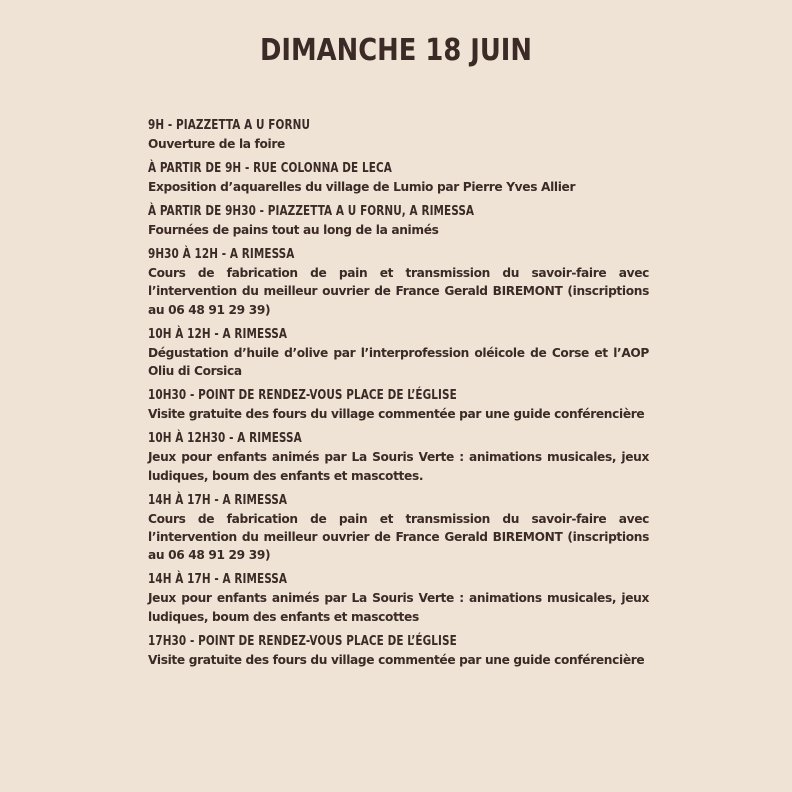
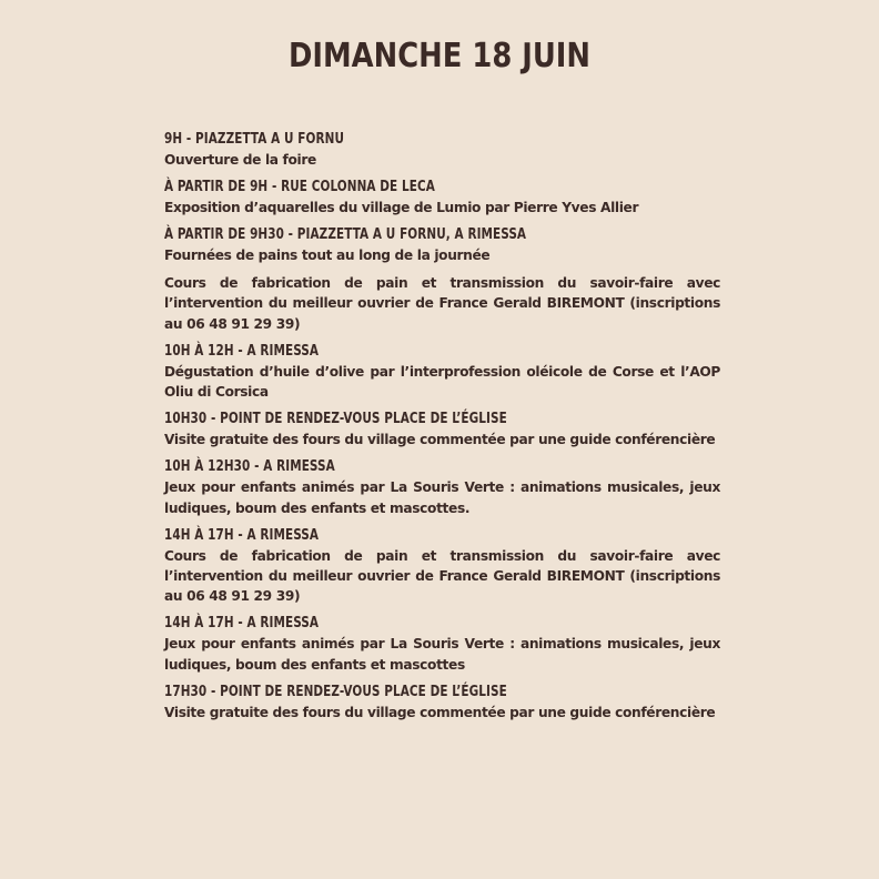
  DIMANCHE 18 JUIN
  9H - PIAZZETTA A U FORNU
  Ouverture de la foire
  À PARTIR DE 9H - RUE COLONNA DE LECA
  Exposition d’aquarelles du village de Lumio par Pierre Yves Allier
  À PARTIR DE 9H30 - PIAZZETTA A U FORNU, A RIMESSA
- Fournées de pains tout au long de la animés
+ Fournées de pains tout au long de la journée
- 9H30 À 12H - A RIMESSA
  Cours de fabrication de pain et transmission du savoir-faire avec l’intervention du meilleur ouvrier de France Gerald BIREMONT (inscriptions au 06 48 91 29 39)
  10H À 12H - A RIMESSA
  Dégustation d’huile d’olive par l’interprofession oléicole de Corse et l’AOP Oliu di Corsica
  10H30 - POINT DE RENDEZ-VOUS PLACE DE L’ÉGLISE
  Visite gratuite des fours du village commentée par une guide conférencière
  10H À 12H30 - A RIMESSA
  Jeux pour enfants animés par La Souris Verte : animations musicales, jeux ludiques, boum des enfants et mascottes.
  14H À 17H - A RIMESSA
  Cours de fabrication de pain et transmission du savoir-faire avec l’intervention du meilleur ouvrier de France Gerald BIREMONT (inscriptions au 06 48 91 29 39)
  14H À 17H - A RIMESSA
  Jeux pour enfants animés par La Souris Verte : animations musicales, jeux ludiques, boum des enfants et mascottes
  17H30 - POINT DE RENDEZ-VOUS PLACE DE L’ÉGLISE
  Visite gratuite des fours du village commentée par une guide conférencière
